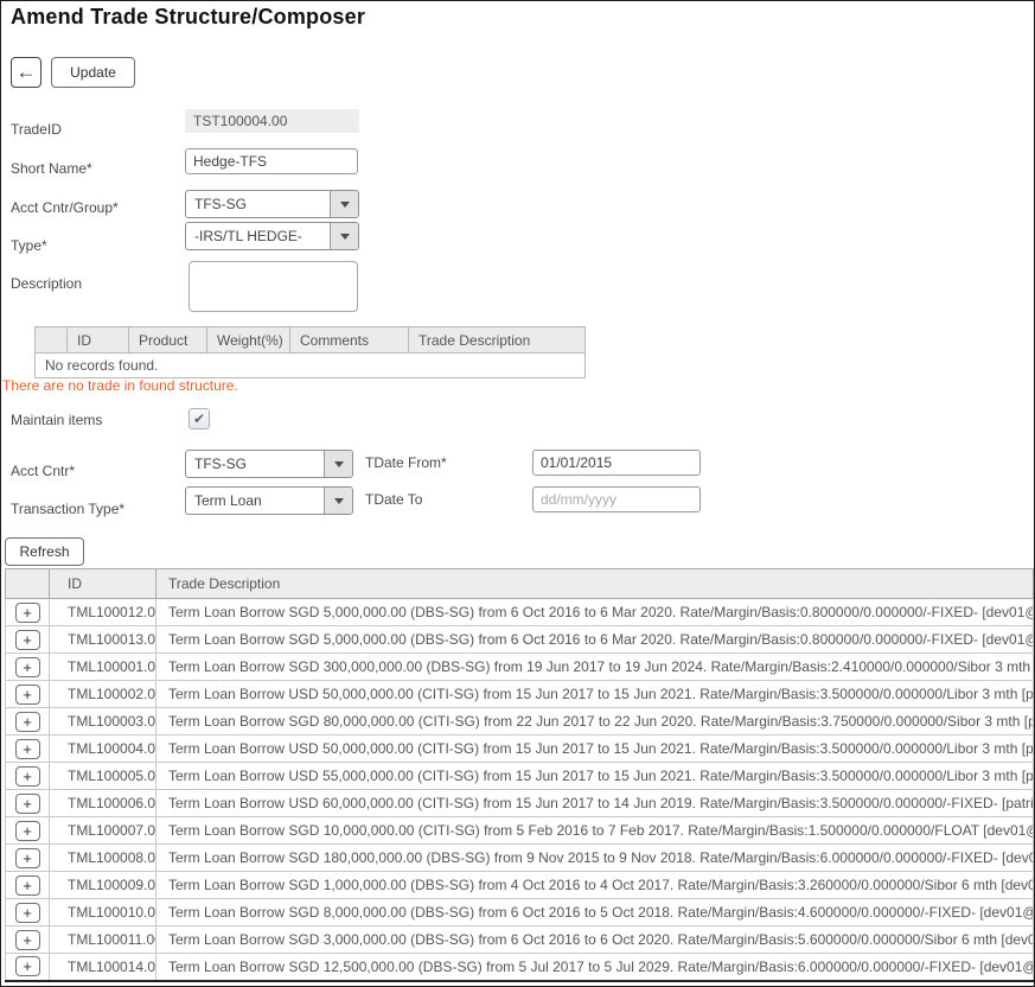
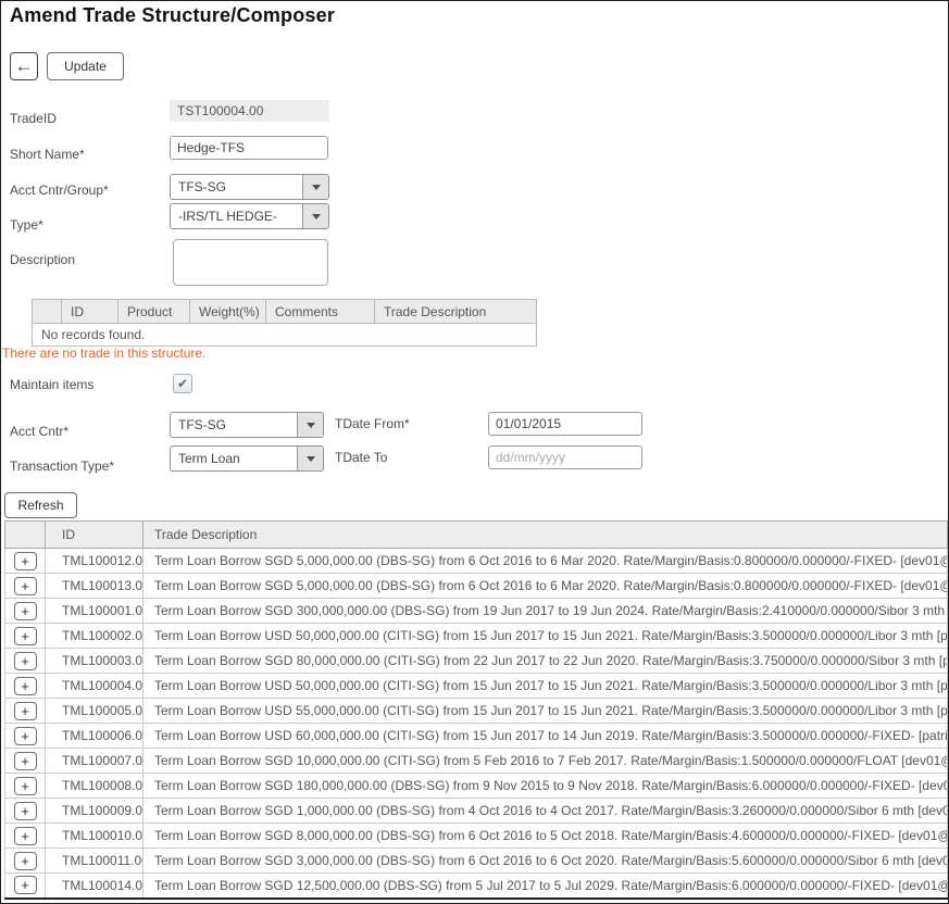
  Amend Trade Structure/Composer
  ←
  Update
  TradeID
  TST100004.00
  Short Name*
  Hedge-TFS
  Acct Cntr/Group*
  TFS-SG
  Type*
  -IRS/TL HEDGE-
  Description
  	ID	Product	Weight(%)	Comments	Trade Description
  No records found.
- There are no trade in found structure.
+ There are no trade in this structure.
  Maintain items
  ✔
  Acct Cntr*
  TFS-SG
  TDate From*
  01/01/2015
  Transaction Type*
  Term Loan
  TDate To
  dd/mm/yyyy
  Refresh
  	ID	Trade Description
  +	TML100012.0	Term Loan Borrow SGD 5,000,000.00 (DBS-SG) from 6 Oct 2016 to 6 Mar 2020. Rate/Margin/Basis:0.800000/0.000000/-FIXED- [dev01@
  +	TML100013.0	Term Loan Borrow SGD 5,000,000.00 (DBS-SG) from 6 Oct 2016 to 6 Mar 2020. Rate/Margin/Basis:0.800000/0.000000/-FIXED- [dev01@
  +	TML100001.0	Term Loan Borrow SGD 300,000,000.00 (DBS-SG) from 19 Jun 2017 to 19 Jun 2024. Rate/Margin/Basis:2.410000/0.000000/Sibor 3 mth
  +	TML100002.0	Term Loan Borrow USD 50,000,000.00 (CITI-SG) from 15 Jun 2017 to 15 Jun 2021. Rate/Margin/Basis:3.500000/0.000000/Libor 3 mth [p
  +	TML100003.0	Term Loan Borrow SGD 80,000,000.00 (CITI-SG) from 22 Jun 2017 to 22 Jun 2020. Rate/Margin/Basis:3.750000/0.000000/Sibor 3 mth [p
  +	TML100004.0	Term Loan Borrow USD 50,000,000.00 (CITI-SG) from 15 Jun 2017 to 15 Jun 2021. Rate/Margin/Basis:3.500000/0.000000/Libor 3 mth [p
  +	TML100005.0	Term Loan Borrow USD 55,000,000.00 (CITI-SG) from 15 Jun 2017 to 15 Jun 2021. Rate/Margin/Basis:3.500000/0.000000/Libor 3 mth [p
  +	TML100006.0	Term Loan Borrow USD 60,000,000.00 (CITI-SG) from 15 Jun 2017 to 14 Jun 2019. Rate/Margin/Basis:3.500000/0.000000/-FIXED- [patri
  +	TML100007.0	Term Loan Borrow SGD 10,000,000.00 (CITI-SG) from 5 Feb 2016 to 7 Feb 2017. Rate/Margin/Basis:1.500000/0.000000/FLOAT [dev01@
  +	TML100008.0	Term Loan Borrow SGD 180,000,000.00 (DBS-SG) from 9 Nov 2015 to 9 Nov 2018. Rate/Margin/Basis:6.000000/0.000000/-FIXED- [dev0
  +	TML100009.0	Term Loan Borrow SGD 1,000,000.00 (DBS-SG) from 4 Oct 2016 to 4 Oct 2017. Rate/Margin/Basis:3.260000/0.000000/Sibor 6 mth [dev0
  +	TML100010.0	Term Loan Borrow SGD 8,000,000.00 (DBS-SG) from 6 Oct 2016 to 5 Oct 2018. Rate/Margin/Basis:4.600000/0.000000/-FIXED- [dev01@
  +	TML100011.0	Term Loan Borrow SGD 3,000,000.00 (DBS-SG) from 6 Oct 2016 to 6 Oct 2020. Rate/Margin/Basis:5.600000/0.000000/Sibor 6 mth [dev0
  +	TML100014.0	Term Loan Borrow SGD 12,500,000.00 (DBS-SG) from 5 Jul 2017 to 5 Jul 2029. Rate/Margin/Basis:6.000000/0.000000/-FIXED- [dev01@
